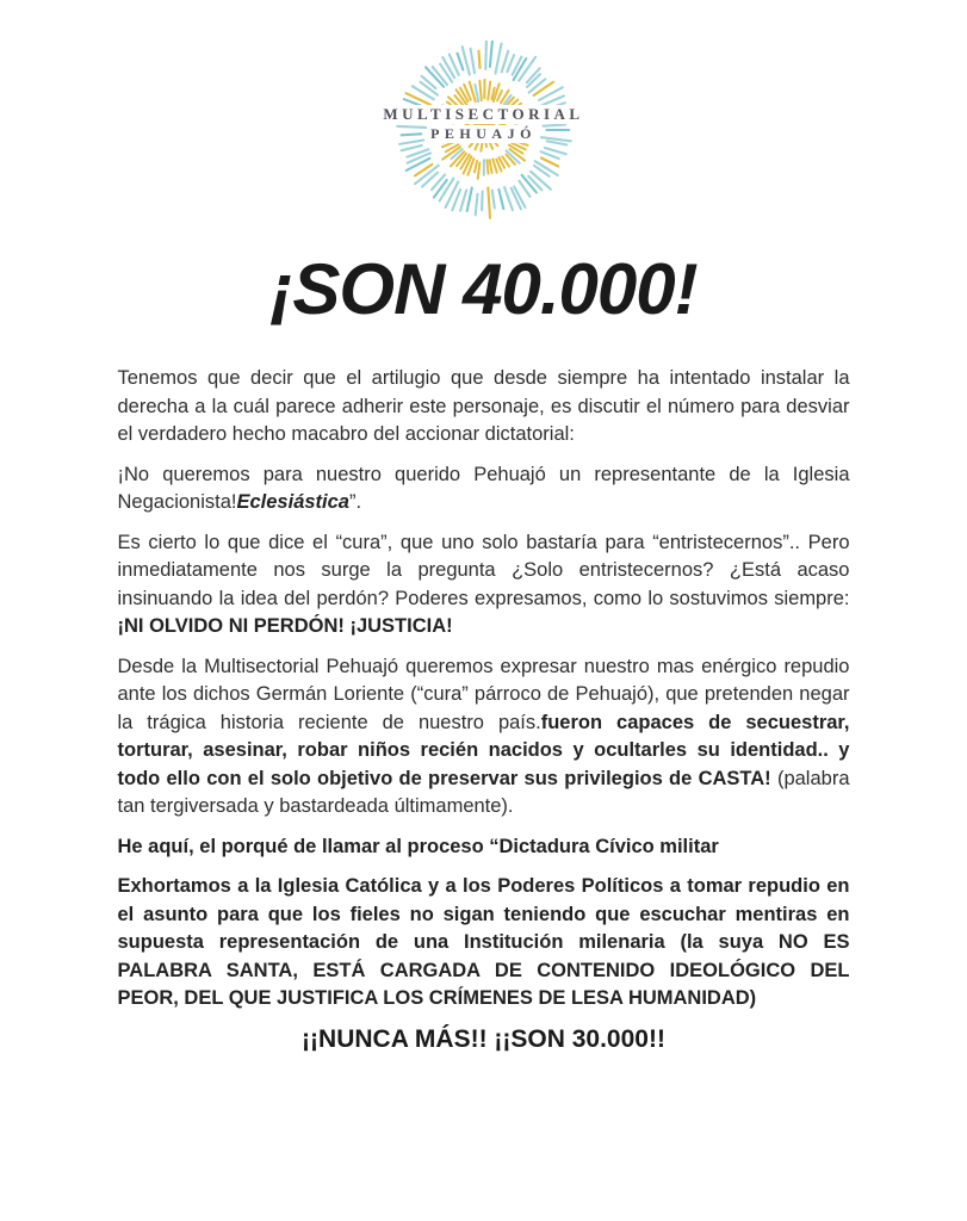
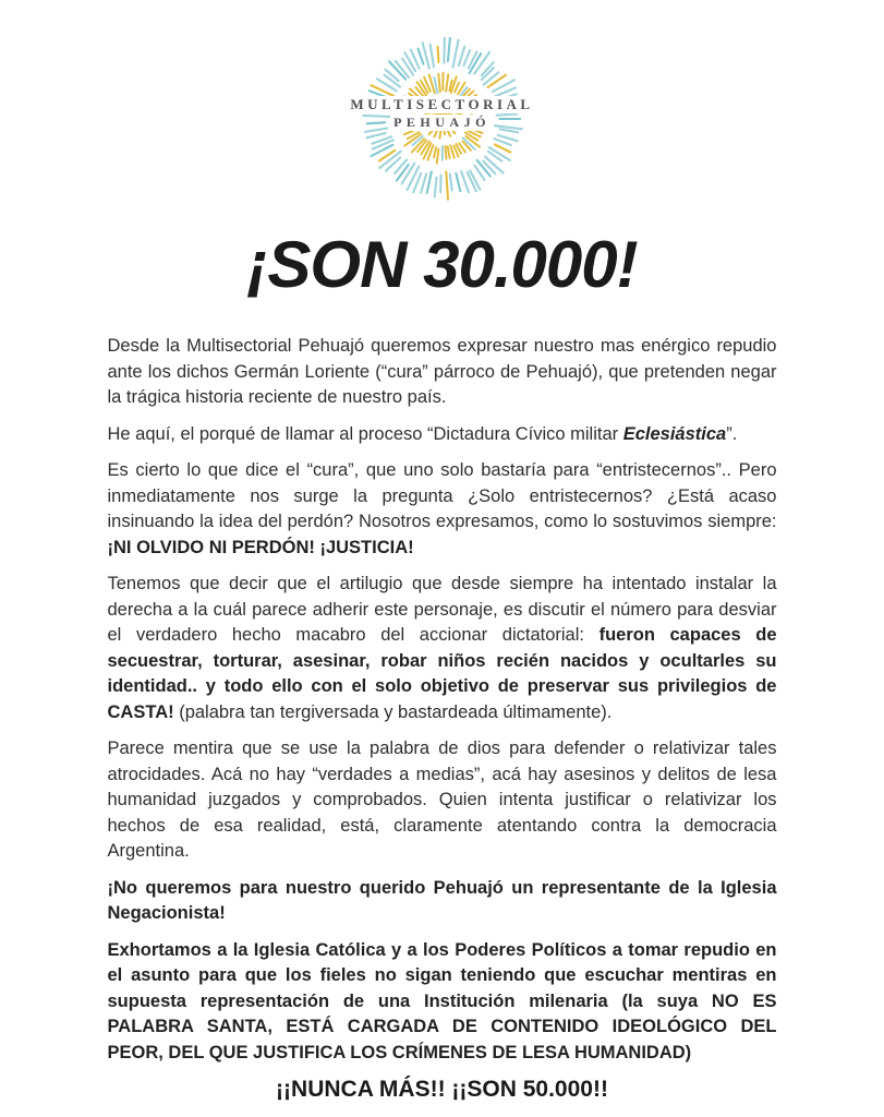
  MULTISECTORIAL
  PEHUAJÓ
- ¡SON 40.000!
+ ¡SON 30.000!
- Tenemos que decir que el artilugio que desde siempre ha intentado instalar la derecha a la cuál parece adherir este personaje, es discutir el número para desviar el verdadero hecho macabro del accionar dictatorial:
+ Desde la Multisectorial Pehuajó queremos expresar nuestro mas enérgico repudio ante los dichos Germán Loriente (“cura” párroco de Pehuajó), que pretenden negar la trágica historia reciente de nuestro país.
- ¡No queremos para nuestro querido Pehuajó un representante de la Iglesia Negacionista!Eclesiástica”.
+ He aquí, el porqué de llamar al proceso “Dictadura Cívico militar Eclesiástica”.
- Es cierto lo que dice el “cura”, que uno solo bastaría para “entristecernos”.. Pero inmediatamente nos surge la pregunta ¿Solo entristecernos? ¿Está acaso insinuando la idea del perdón? Poderes expresamos, como lo sostuvimos siempre: ¡NI OLVIDO NI PERDÓN! ¡JUSTICIA!
+ Es cierto lo que dice el “cura”, que uno solo bastaría para “entristecernos”.. Pero inmediatamente nos surge la pregunta ¿Solo entristecernos? ¿Está acaso insinuando la idea del perdón? Nosotros expresamos, como lo sostuvimos siempre: ¡NI OLVIDO NI PERDÓN! ¡JUSTICIA!
- Desde la Multisectorial Pehuajó queremos expresar nuestro mas enérgico repudio ante los dichos Germán Loriente (“cura” párroco de Pehuajó), que pretenden negar la trágica historia reciente de nuestro país.fueron capaces de secuestrar, torturar, asesinar, robar niños recién nacidos y ocultarles su identidad.. y todo ello con el solo objetivo de preservar sus privilegios de CASTA! (palabra tan tergiversada y bastardeada últimamente).
+ Tenemos que decir que el artilugio que desde siempre ha intentado instalar la derecha a la cuál parece adherir este personaje, es discutir el número para desviar el verdadero hecho macabro del accionar dictatorial: fueron capaces de secuestrar, torturar, asesinar, robar niños recién nacidos y ocultarles su identidad.. y todo ello con el solo objetivo de preservar sus privilegios de CASTA! (palabra tan tergiversada y bastardeada últimamente).
+ Parece mentira que se use la palabra de dios para defender o relativizar tales atrocidades. Acá no hay “verdades a medias”, acá hay asesinos y delitos de lesa humanidad juzgados y comprobados. Quien intenta justificar o relativizar los hechos de esa realidad, está, claramente atentando contra la democracia Argentina.
- He aquí, el porqué de llamar al proceso “Dictadura Cívico militar
+ ¡No queremos para nuestro querido Pehuajó un representante de la Iglesia Negacionista!
  Exhortamos a la Iglesia Católica y a los Poderes Políticos a tomar repudio en el asunto para que los fieles no sigan teniendo que escuchar mentiras en supuesta representación de una Institución milenaria (la suya NO ES PALABRA SANTA, ESTÁ CARGADA DE CONTENIDO IDEOLÓGICO DEL PEOR, DEL QUE JUSTIFICA LOS CRÍMENES DE LESA HUMANIDAD)
- ¡¡NUNCA MÁS!! ¡¡SON 30.000!!
+ ¡¡NUNCA MÁS!! ¡¡SON 50.000!!
